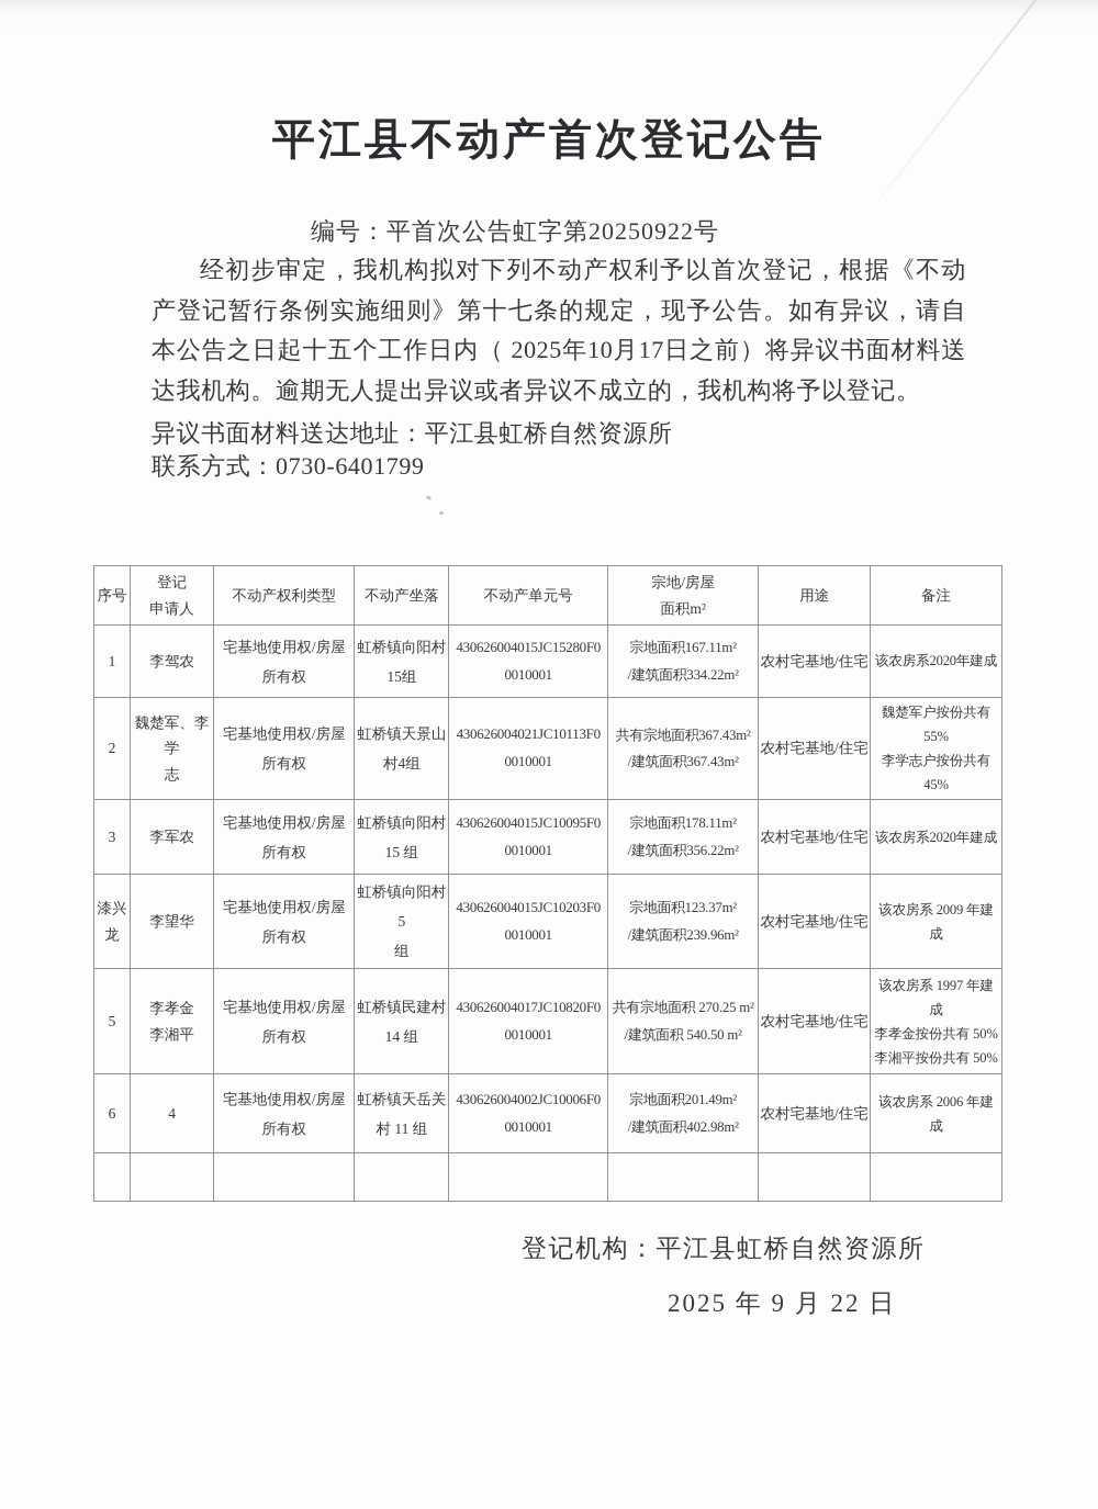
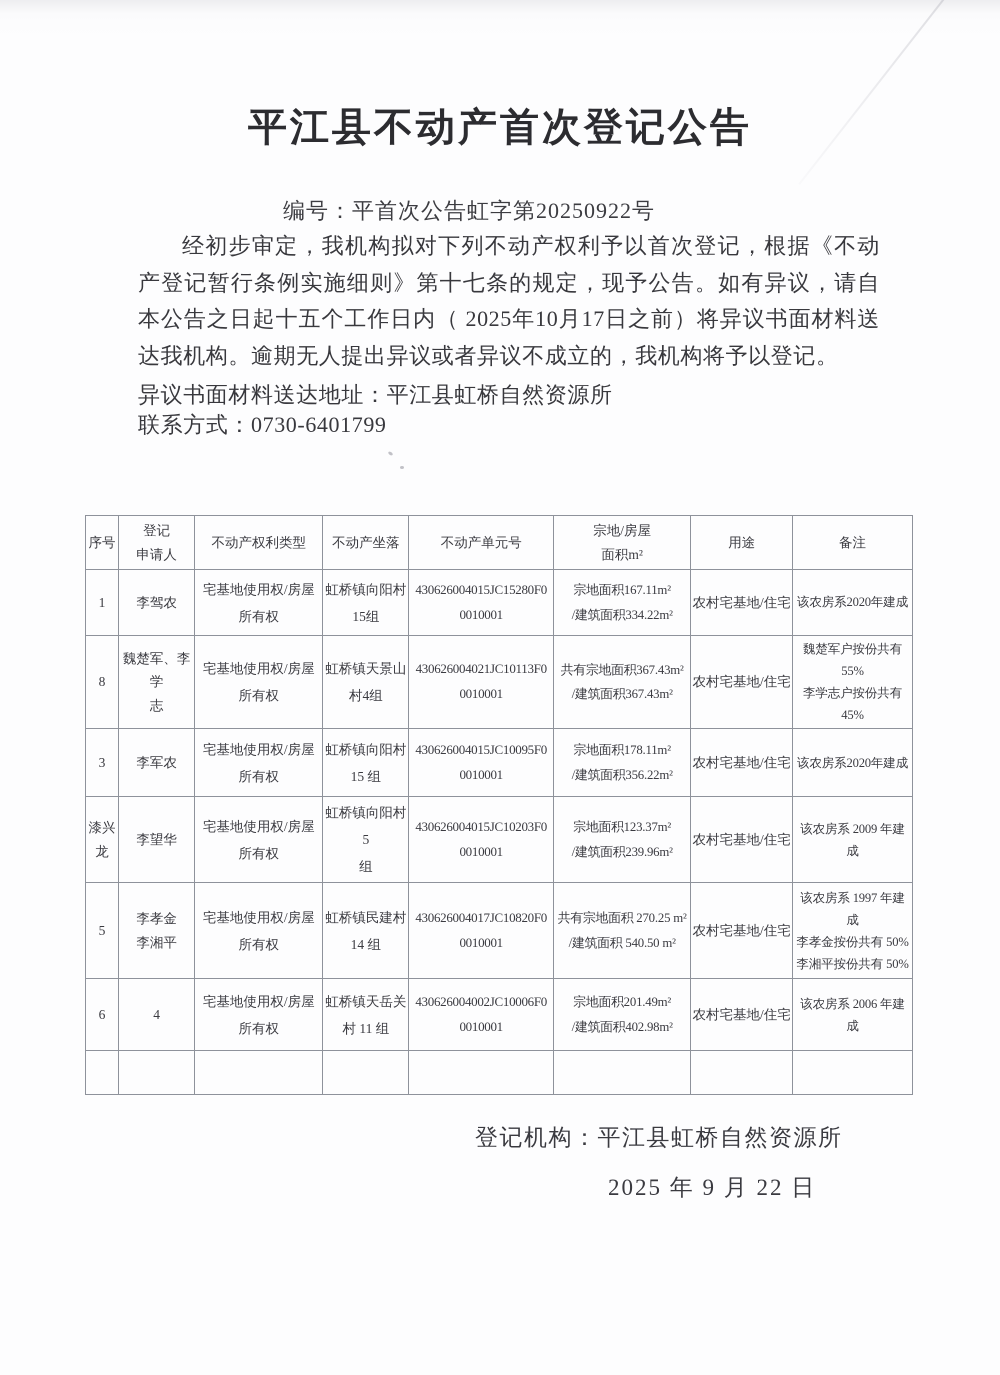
  平江县不动产首次登记公告
  编号：平首次公告虹字第20250922号
  经初步审定，我机构拟对下列不动产权利予以首次登记，根据《不动产登记暂行条例实施细则》第十七条的规定，现予公告。如有异议，请自本公告之日起十五个工作日内（ 2025年10月17日之前）将异议书面材料送达我机构。逾期无人提出异议或者异议不成立的，我机构将予以登记。
  异议书面材料送达地址：平江县虹桥自然资源所
  联系方式：0730-6401799
  序号	登记 申请人	不动产权利类型	不动产坐落	不动产单元号	宗地/房屋 面积m²	用途	备注
  1	李驾农	宅基地使用权/房屋 所有权	虹桥镇向阳村 15组	430626004015JC15280F0 0010001	宗地面积167.11m² /建筑面积334.22m²	农村宅基地/住宅	该农房系2020年建成
- 2	魏楚军、李学 志	宅基地使用权/房屋 所有权	虹桥镇天景山 村4组	430626004021JC10113F0 0010001	共有宗地面积367.43m² /建筑面积367.43m²	农村宅基地/住宅	魏楚军户按份共有55% 李学志户按份共有45%
+ 8	魏楚军、李学 志	宅基地使用权/房屋 所有权	虹桥镇天景山 村4组	430626004021JC10113F0 0010001	共有宗地面积367.43m² /建筑面积367.43m²	农村宅基地/住宅	魏楚军户按份共有55% 李学志户按份共有45%
  3	李军农	宅基地使用权/房屋 所有权	虹桥镇向阳村 15 组	430626004015JC10095F0 0010001	宗地面积178.11m² /建筑面积356.22m²	农村宅基地/住宅	该农房系2020年建成
  漆兴龙	李望华	宅基地使用权/房屋 所有权	虹桥镇向阳村5 组	430626004015JC10203F0 0010001	宗地面积123.37m² /建筑面积239.96m²	农村宅基地/住宅	该农房系 2009 年建成
  5	李孝金 李湘平	宅基地使用权/房屋 所有权	虹桥镇民建村 14 组	430626004017JC10820F0 0010001	共有宗地面积 270.25 m² /建筑面积 540.50 m²	农村宅基地/住宅	该农房系 1997 年建成 李孝金按份共有 50% 李湘平按份共有 50%
  6	4	宅基地使用权/房屋 所有权	虹桥镇天岳关 村 11 组	430626004002JC10006F0 0010001	宗地面积201.49m² /建筑面积402.98m²	农村宅基地/住宅	该农房系 2006 年建成
  登记机构：平江县虹桥自然资源所
  2025 年 9 月 22 日
